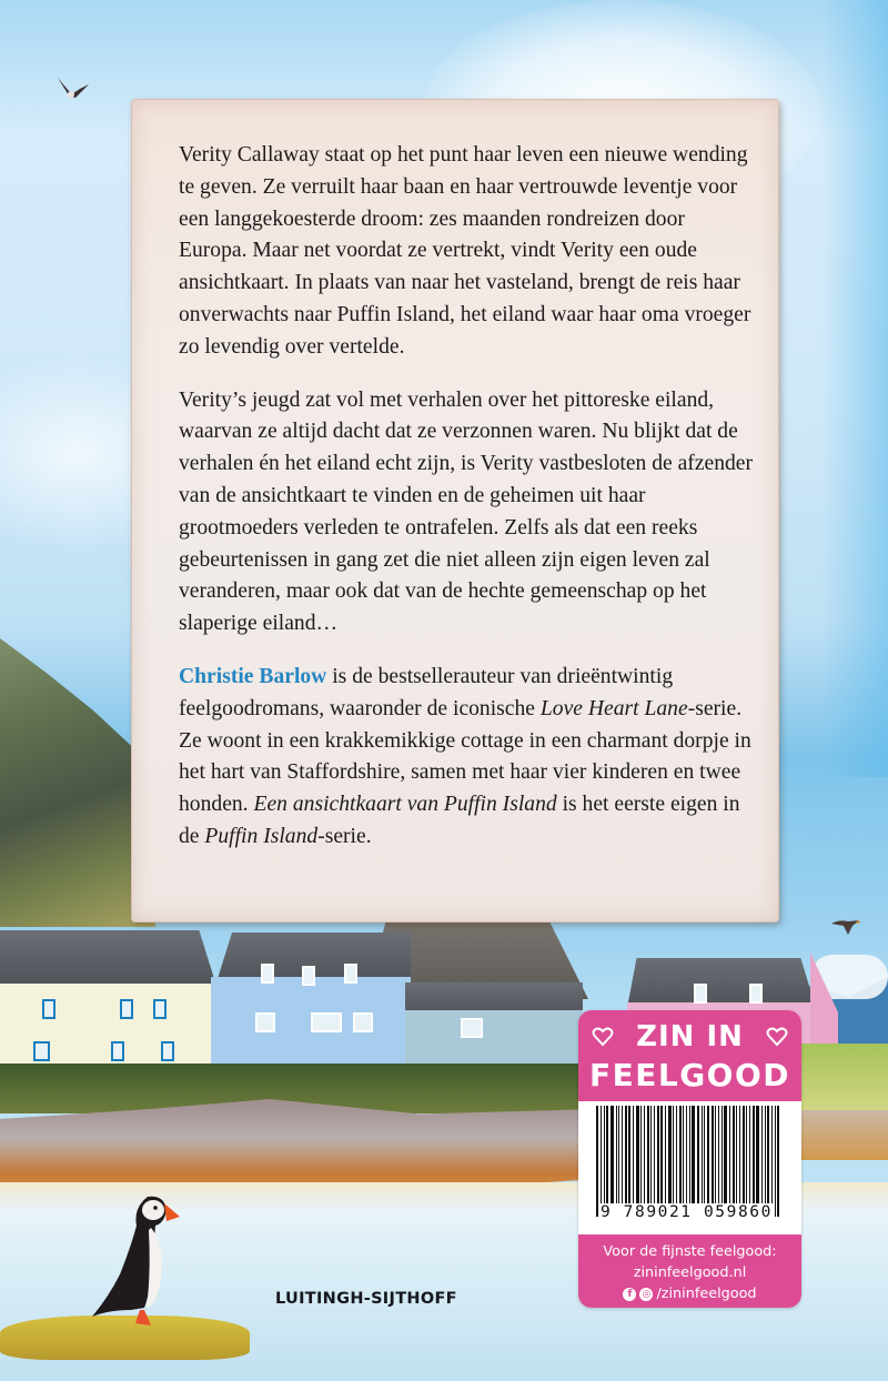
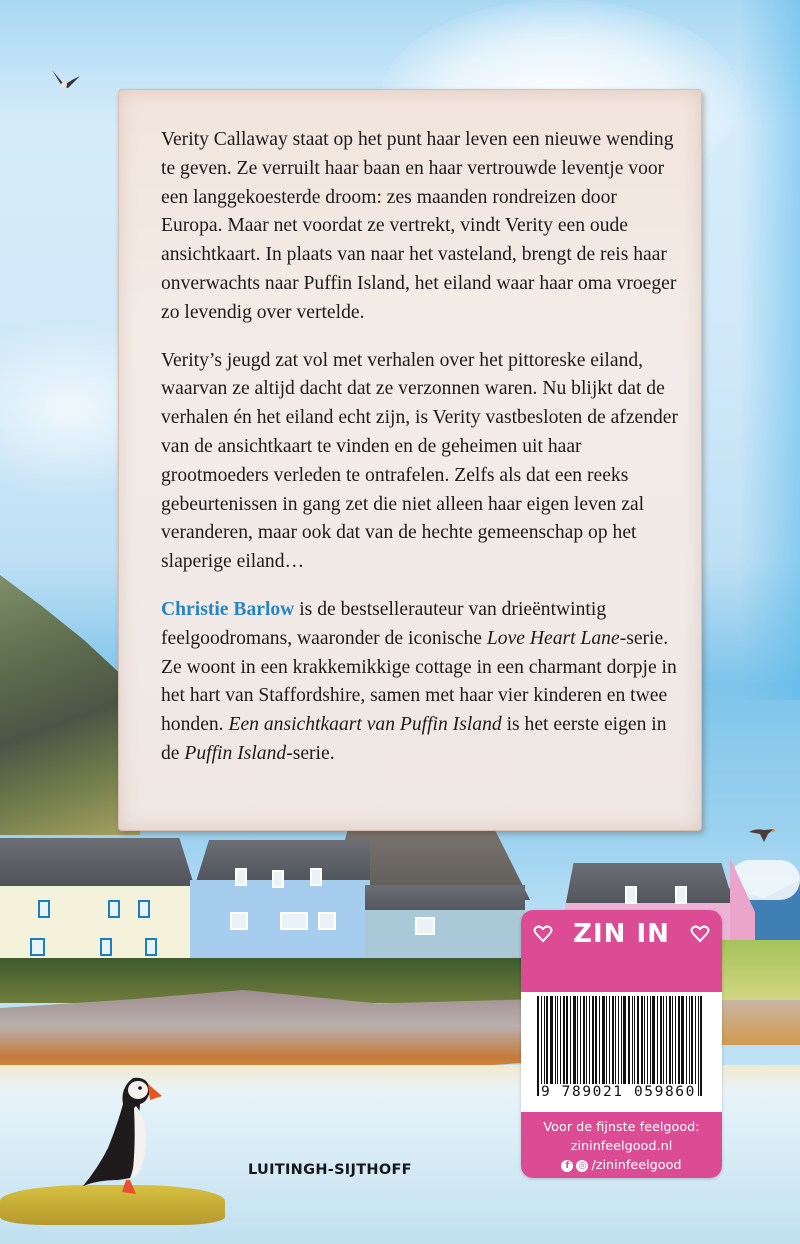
  Verity Callaway staat op het punt haar leven een nieuwe wending te geven. Ze verruilt haar baan en haar vertrouwde leventje voor een langgekoesterde droom: zes maanden rondreizen door Europa. Maar net voordat ze vertrekt, vindt Verity een oude ansichtkaart. In plaats van naar het vasteland, brengt de reis haar onverwachts naar Puffin Island, het eiland waar haar oma vroeger zo levendig over vertelde.
- Verity’s jeugd zat vol met verhalen over het pittoreske eiland, waarvan ze altijd dacht dat ze verzonnen waren. Nu blijkt dat de verhalen én het eiland echt zijn, is Verity vastbesloten de afzender van de ansichtkaart te vinden en de geheimen uit haar grootmoeders verleden te ontrafelen. Zelfs als dat een reeks gebeurtenissen in gang zet die niet alleen zijn eigen leven zal veranderen, maar ook dat van de hechte gemeenschap op het slaperige eiland…
+ Verity’s jeugd zat vol met verhalen over het pittoreske eiland, waarvan ze altijd dacht dat ze verzonnen waren. Nu blijkt dat de verhalen én het eiland echt zijn, is Verity vastbesloten de afzender van de ansichtkaart te vinden en de geheimen uit haar grootmoeders verleden te ontrafelen. Zelfs als dat een reeks gebeurtenissen in gang zet die niet alleen haar eigen leven zal veranderen, maar ook dat van de hechte gemeenschap op het slaperige eiland…
  Christie Barlow is de bestsellerauteur van drieëntwintig feelgoodromans, waaronder de iconische Love Heart Lane-serie. Ze woont in een krakkemikkige cottage in een charmant dorpje in het hart van Staffordshire, samen met haar vier kinderen en twee honden. Een ansichtkaart van Puffin Island is het eerste eigen in de Puffin Island-serie.
  LUITINGH-SIJTHOFF
  ZIN IN
- FEELGOOD
  9 789021 059860
  Voor de fijnste feelgood:
  zininfeelgood.nl
  f
  ◎
  /zininfeelgood
